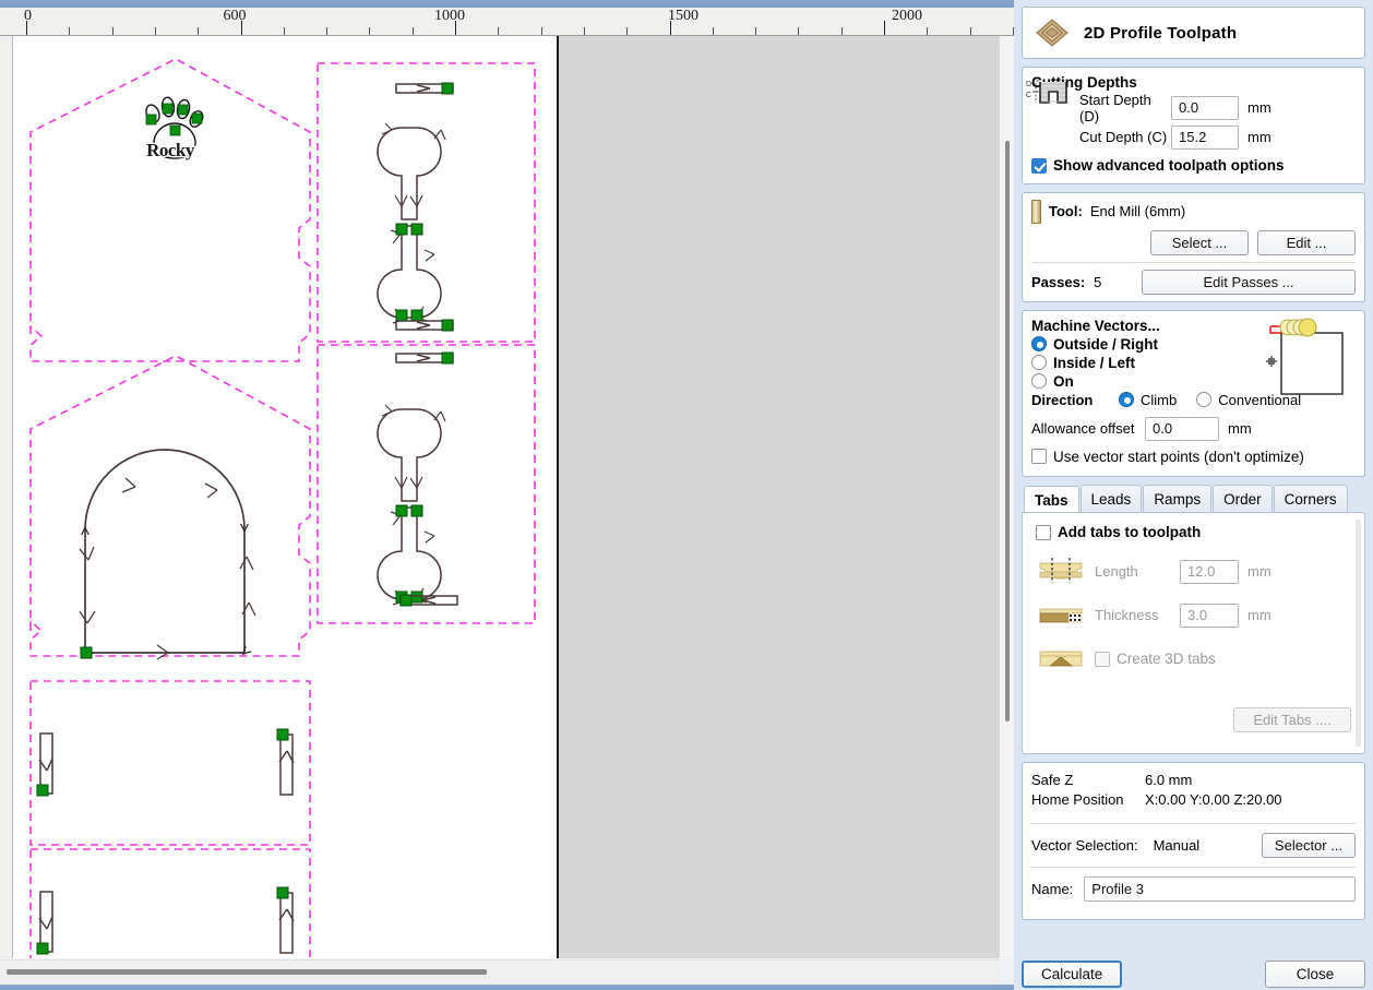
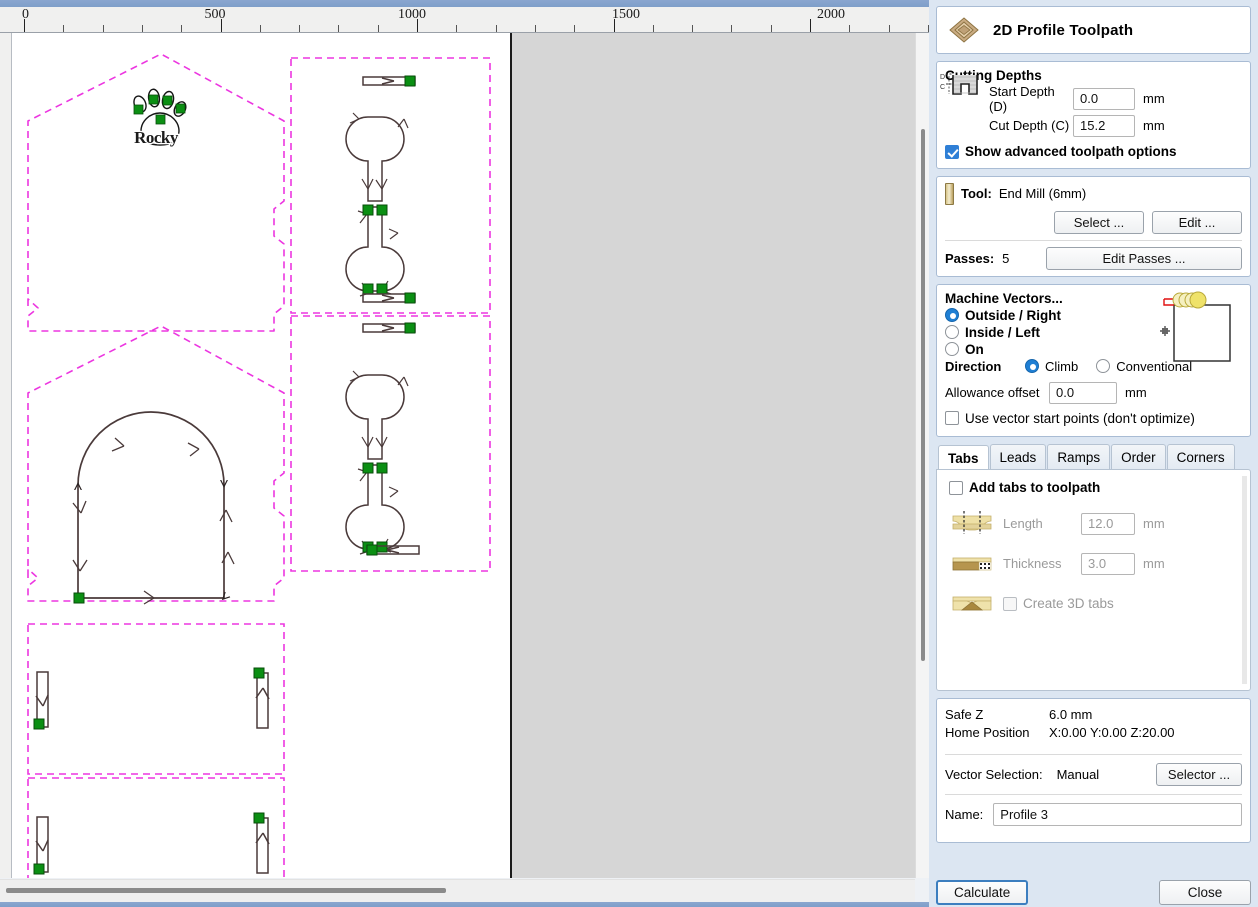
  0
- 600
+ 500
  1000
  1500
  2000
  Rocky
  2D Profile Toolpath
  Start Depth (D)
  0.0
  mm
  Cut Depth (C)
  15.2
  mm
  Show advanced toolpath options
  Tool:
  End Mill (6mm)
  Select ...
  Edit ...
  Passes:
  5
  Edit Passes ...
  Machine Vectors...
  Outside / Right
  Inside / Left
  On
  Direction
  Climb
  Conventional
  Allowance offset
  0.0
  mm
  Use vector start points (don't optimize)
  Tabs
  Leads
  Ramps
  Order
  Corners
  Add tabs to toolpath
  Length
  12.0
  mm
  Thickness
  3.0
  mm
  Create 3D tabs
- Edit Tabs ....
  Safe Z
  6.0 mm
  Home Position
  X:0.00 Y:0.00 Z:20.00
  Vector Selection:
  Manual
  Selector ...
  Name:
  Profile 3
  Calculate
  Close
